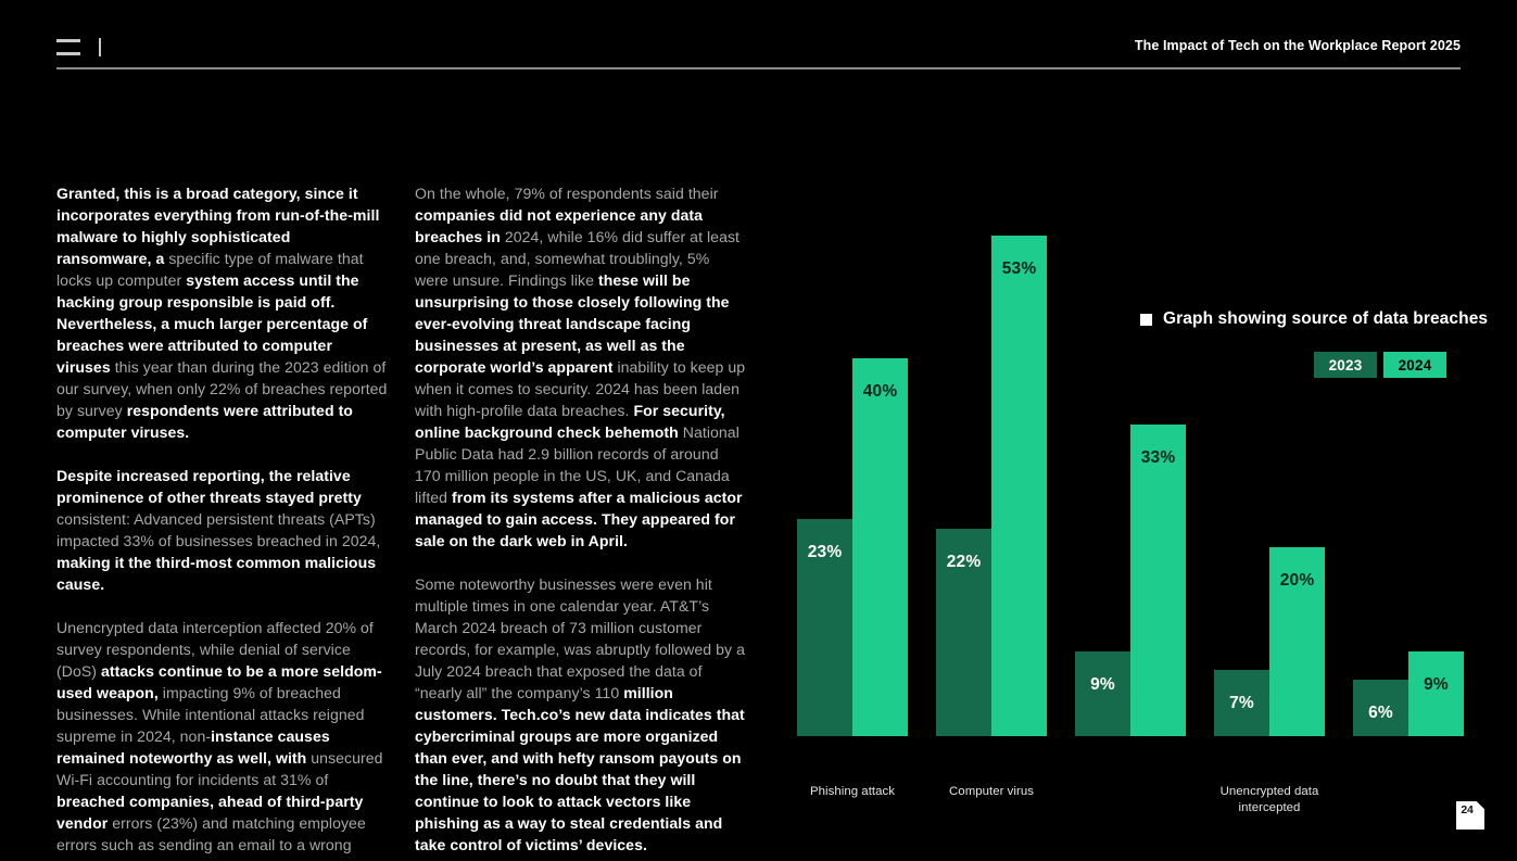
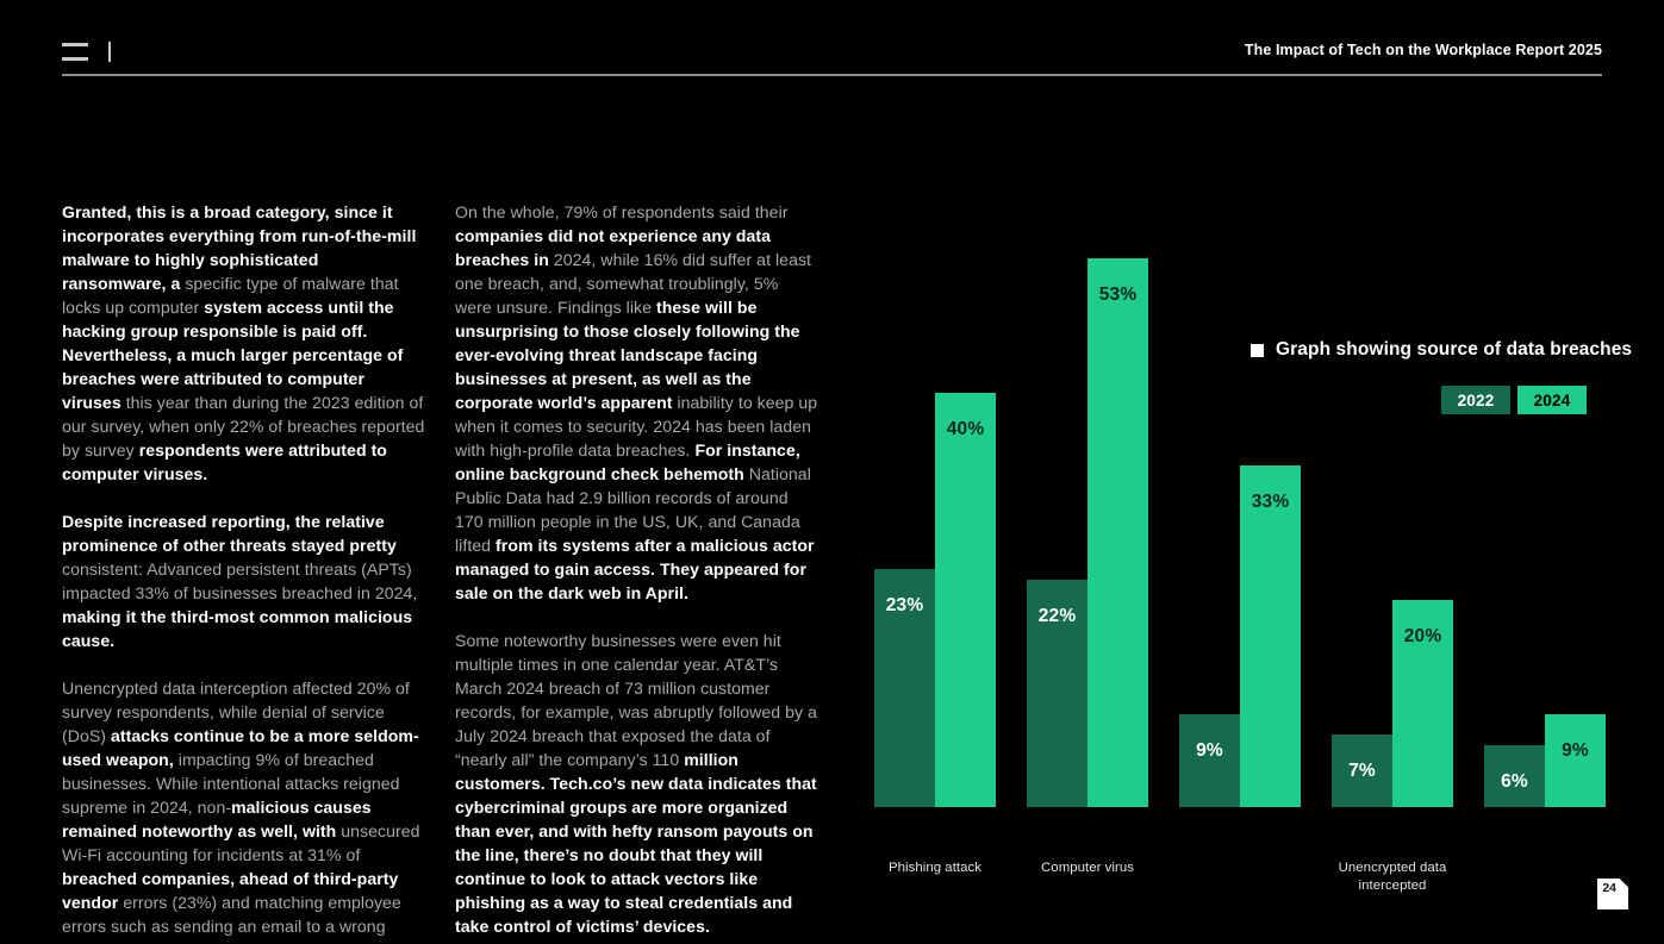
  The Impact of Tech on the Workplace Report 2025
  Granted, this is a broad category, since it incorporates everything from run-of-the-mill malware to highly sophisticated ransomware, a specific type of malware that locks up computer system access until the hacking group responsible is paid off. Nevertheless, a much larger percentage of breaches were attributed to computer viruses this year than during the 2023 edition of our survey, when only 22% of breaches reported by survey respondents were attributed to computer viruses.
  Despite increased reporting, the relative prominence of other threats stayed pretty consistent: Advanced persistent threats (APTs) impacted 33% of businesses breached in 2024, making it the third-most common malicious cause.
- Unencrypted data interception affected 20% of survey respondents, while denial of service (DoS) attacks continue to be a more seldom-used weapon, impacting 9% of breached businesses. While intentional attacks reigned supreme in 2024, non-instance causes remained noteworthy as well, with unsecured Wi-Fi accounting for incidents at 31% of breached companies, ahead of third-party vendor errors (23%) and matching employee errors such as sending an email to a wrong
+ Unencrypted data interception affected 20% of survey respondents, while denial of service (DoS) attacks continue to be a more seldom-used weapon, impacting 9% of breached businesses. While intentional attacks reigned supreme in 2024, non-malicious causes remained noteworthy as well, with unsecured Wi-Fi accounting for incidents at 31% of breached companies, ahead of third-party vendor errors (23%) and matching employee errors such as sending an email to a wrong
- On the whole, 79% of respondents said their companies did not experience any data breaches in 2024, while 16% did suffer at least one breach, and, somewhat troublingly, 5% were unsure. Findings like these will be unsurprising to those closely following the ever-evolving threat landscape facing businesses at present, as well as the corporate world’s apparent inability to keep up when it comes to security. 2024 has been laden with high-profile data breaches. For security, online background check behemoth National Public Data had 2.9 billion records of around 170 million people in the US, UK, and Canada lifted from its systems after a malicious actor managed to gain access. They appeared for sale on the dark web in April.
+ On the whole, 79% of respondents said their companies did not experience any data breaches in 2024, while 16% did suffer at least one breach, and, somewhat troublingly, 5% were unsure. Findings like these will be unsurprising to those closely following the ever-evolving threat landscape facing businesses at present, as well as the corporate world’s apparent inability to keep up when it comes to security. 2024 has been laden with high-profile data breaches. For instance, online background check behemoth National Public Data had 2.9 billion records of around 170 million people in the US, UK, and Canada lifted from its systems after a malicious actor managed to gain access. They appeared for sale on the dark web in April.
  Some noteworthy businesses were even hit multiple times in one calendar year. AT&T’s March 2024 breach of 73 million customer records, for example, was abruptly followed by a July 2024 breach that exposed the data of “nearly all” the company’s 110 million customers. Tech.co’s new data indicates that cybercriminal groups are more organized than ever, and with hefty ransom payouts on the line, there’s no doubt that they will continue to look to attack vectors like phishing as a way to steal credentials and take control of victims’ devices.
  Graph showing source of data breaches
- 2023
+ 2022
  2024
  23%
  40%
  Phishing attack
  22%
  53%
  Computer virus
  9%
  33%
  7%
  20%
  Unencrypted data intercepted
  6%
  9%
  24
